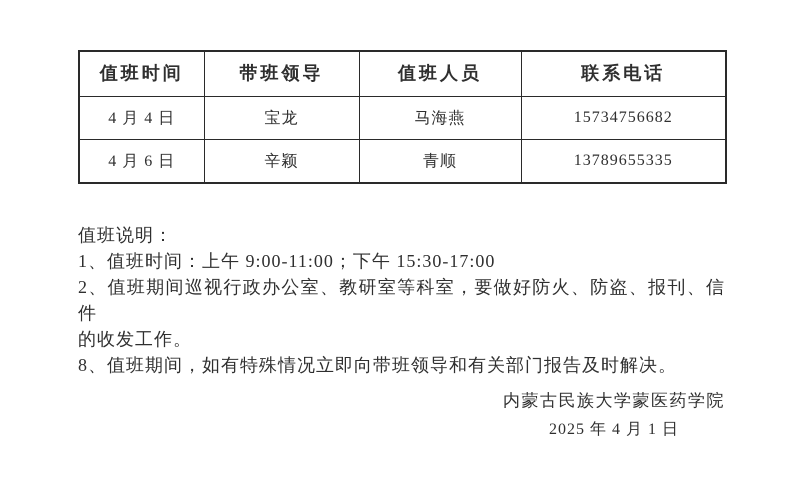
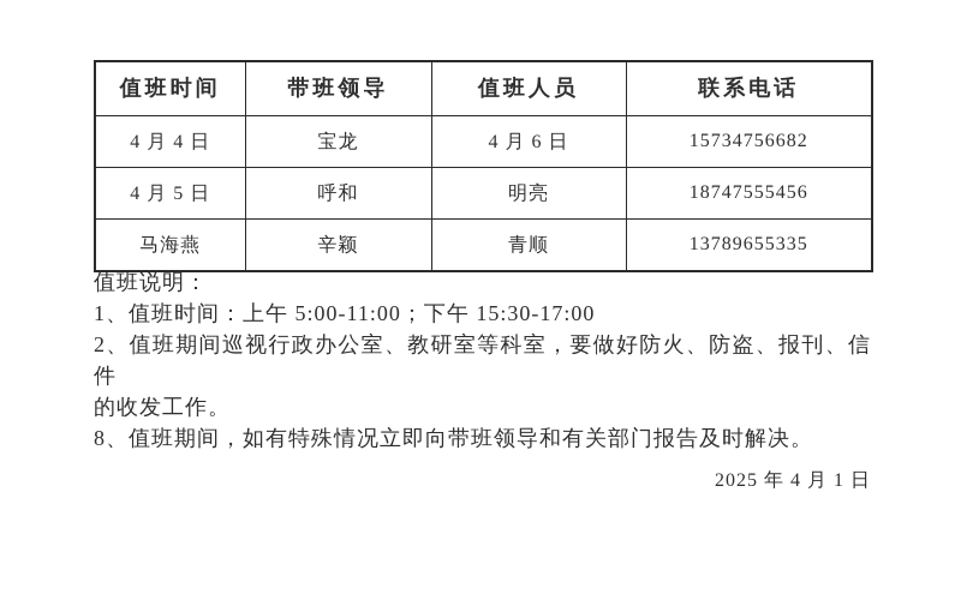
  值班时间	带班领导	值班人员	联系电话
- 4 月 4 日	宝龙	马海燕	15734756682
+ 4 月 4 日	宝龙	4 月 6 日	15734756682
+ 4 月 5 日	呼和	明亮	18747555456
- 4 月 6 日	辛颖	青顺	13789655335
+ 马海燕	辛颖	青顺	13789655335
  值班说明：
- 1、值班时间：上午 9:00-11:00；下午 15:30-17:00
+ 1、值班时间：上午 5:00-11:00；下午 15:30-17:00
  2、值班期间巡视行政办公室、教研室等科室，要做好防火、防盗、报刊、信件
  的收发工作。
  8、值班期间，如有特殊情况立即向带班领导和有关部门报告及时解决。
- 内蒙古民族大学蒙医药学院
  2025 年 4 月 1 日
